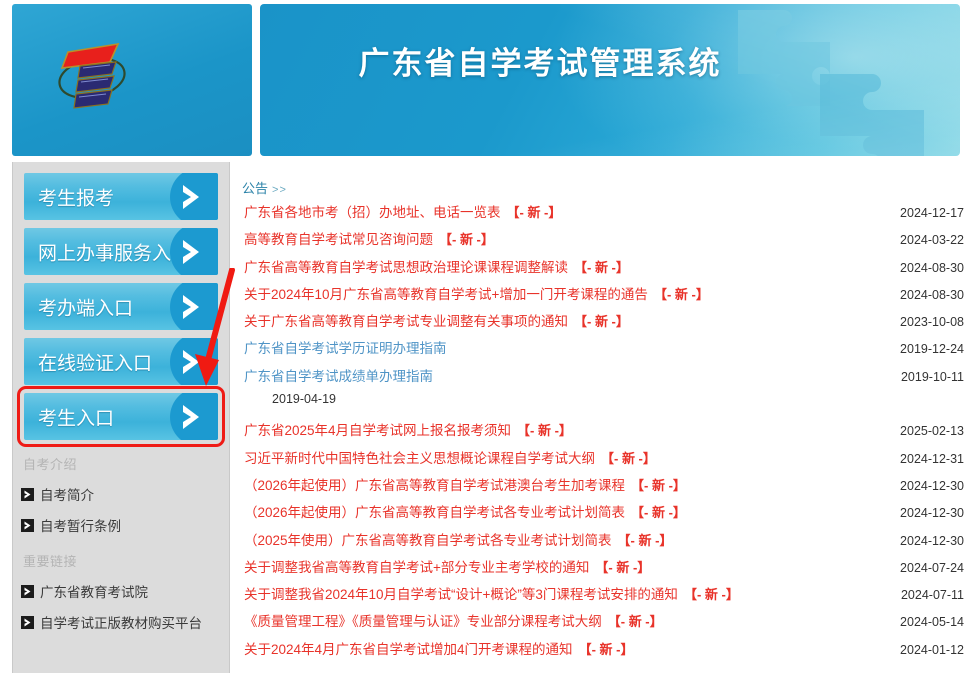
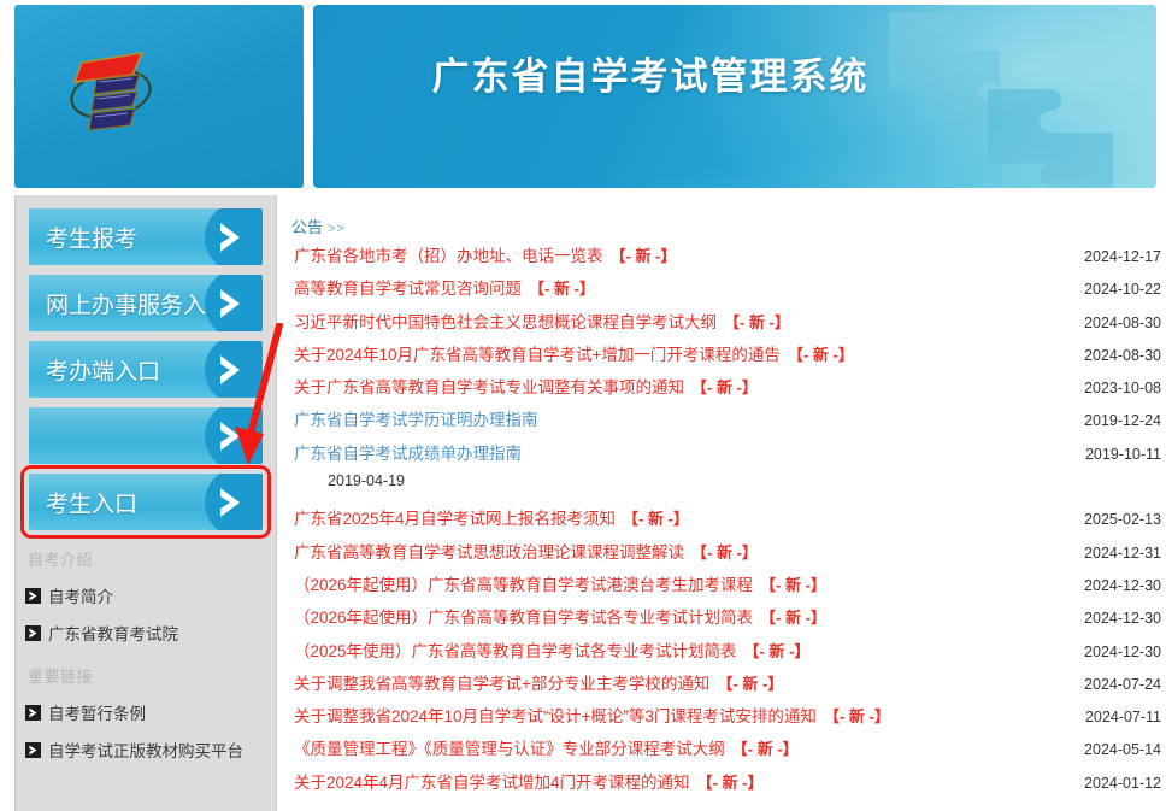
  广东省自学考试管理系统
  考生报考
  网上办事服务入
  考办端入口
- 在线验证入口
  考生入口
  自考介绍
  自考简介
- 自考暂行条例
+ 广东省教育考试院
  重要链接
- 广东省教育考试院
+ 自考暂行条例
  自学考试正版教材购买平台
  公告 >>
  广东省各地市考（招）办地址、电话一览表 【- 新 -】
  2024-12-17
  高等教育自学考试常见咨询问题 【- 新 -】
- 2024-03-22
+ 2024-10-22
- 广东省高等教育自学考试思想政治理论课课程调整解读 【- 新 -】
+ 习近平新时代中国特色社会主义思想概论课程自学考试大纲 【- 新 -】
  2024-08-30
  关于2024年10月广东省高等教育自学考试+增加一门开考课程的通告 【- 新 -】
  2024-08-30
  关于广东省高等教育自学考试专业调整有关事项的通知 【- 新 -】
  2023-10-08
  广东省自学考试学历证明办理指南
  2019-12-24
  广东省自学考试成绩单办理指南
  2019-10-11
  2019-04-19
  广东省2025年4月自学考试网上报名报考须知 【- 新 -】
  2025-02-13
- 习近平新时代中国特色社会主义思想概论课程自学考试大纲 【- 新 -】
+ 广东省高等教育自学考试思想政治理论课课程调整解读 【- 新 -】
  2024-12-31
  （2026年起使用）广东省高等教育自学考试港澳台考生加考课程 【- 新 -】
  2024-12-30
  （2026年起使用）广东省高等教育自学考试各专业考试计划简表 【- 新 -】
  2024-12-30
  （2025年使用）广东省高等教育自学考试各专业考试计划简表 【- 新 -】
  2024-12-30
  关于调整我省高等教育自学考试+部分专业主考学校的通知 【- 新 -】
  2024-07-24
  关于调整我省2024年10月自学考试“设计+概论”等3门课程考试安排的通知 【- 新 -】
  2024-07-11
  《质量管理工程》《质量管理与认证》专业部分课程考试大纲 【- 新 -】
  2024-05-14
  关于2024年4月广东省自学考试增加4门开考课程的通知 【- 新 -】
  2024-01-12
